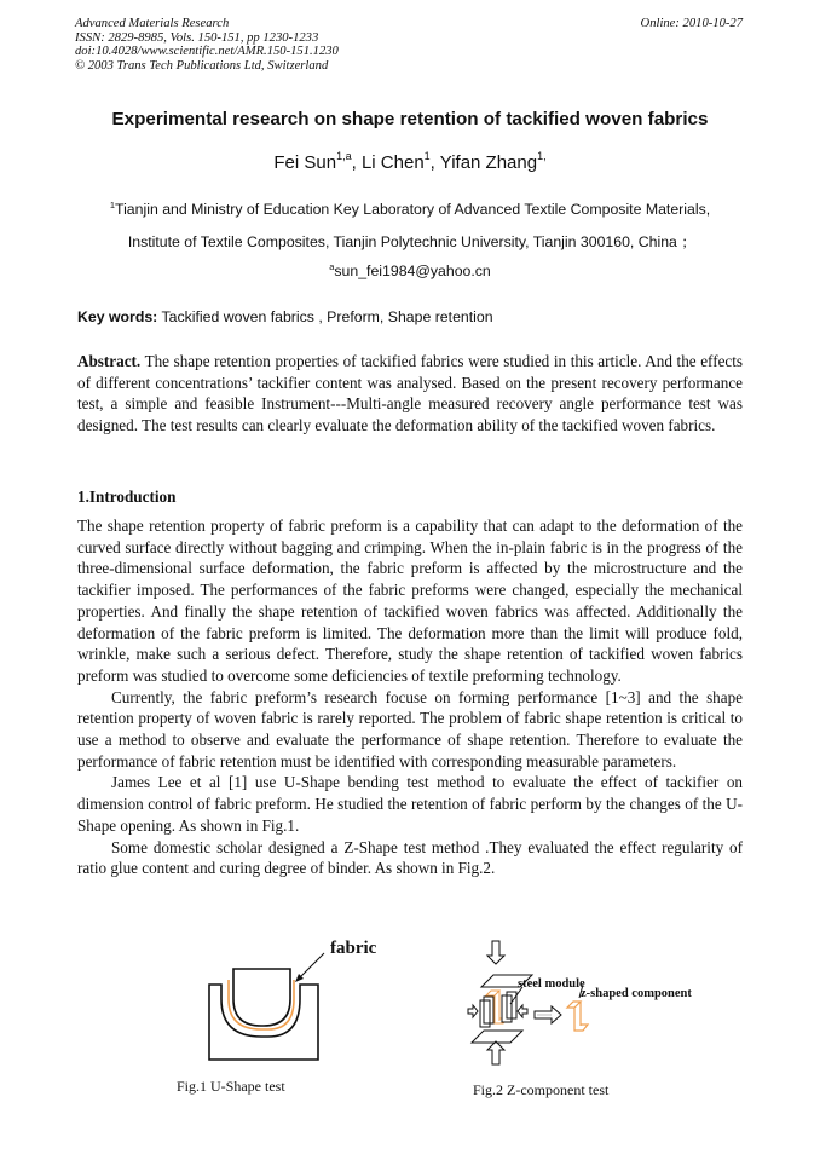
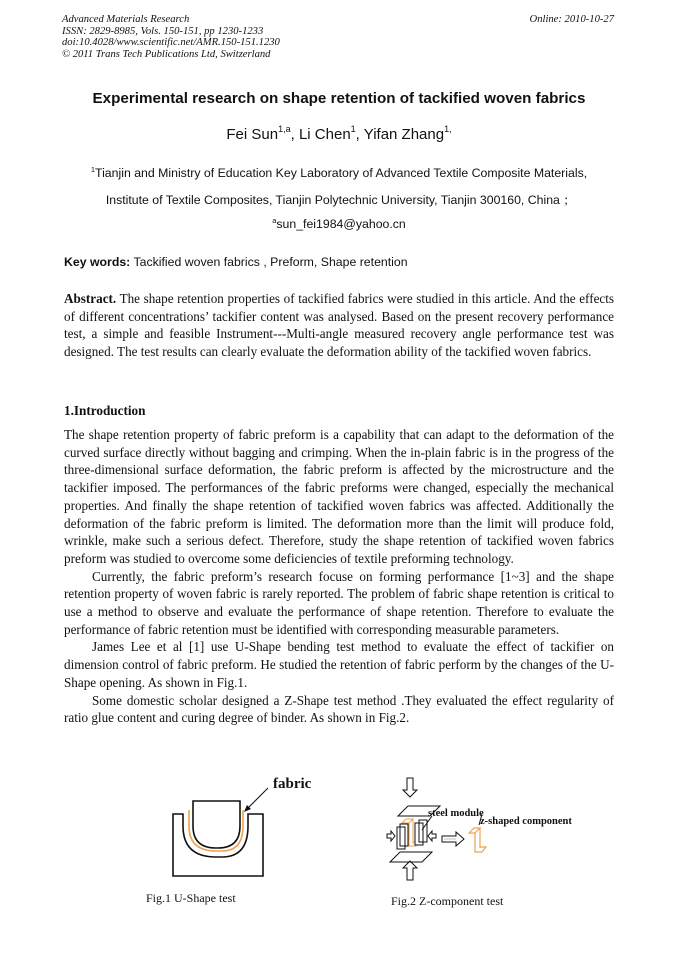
  Advanced Materials Research
  ISSN: 2829-8985, Vols. 150-151, pp 1230-1233
  doi:10.4028/www.scientific.net/AMR.150-151.1230
- © 2003 Trans Tech Publications Ltd, Switzerland
+ © 2011 Trans Tech Publications Ltd, Switzerland
  Online: 2010-10-27
  Experimental research on shape retention of tackified woven fabrics
  Fei Sun1,a, Li Chen1, Yifan Zhang1,
  1Tianjin and Ministry of Education Key Laboratory of Advanced Textile Composite Materials,
  Institute of Textile Composites, Tianjin Polytechnic University, Tianjin 300160, China；
  asun_fei1984@yahoo.cn
  Key words: Tackified woven fabrics , Preform, Shape retention
  Abstract. The shape retention properties of tackified fabrics were studied in this article. And the effects of different concentrations’ tackifier content was analysed. Based on the present recovery performance test, a simple and feasible Instrument---Multi-angle measured recovery angle performance test was designed. The test results can clearly evaluate the deformation ability of the tackified woven fabrics.
  1.Introduction
  The shape retention property of fabric preform is a capability that can adapt to the deformation of the curved surface directly without bagging and crimping. When the in-plain fabric is in the progress of the three-dimensional surface deformation, the fabric preform is affected by the microstructure and the tackifier imposed. The performances of the fabric preforms were changed, especially the mechanical properties. And finally the shape retention of tackified woven fabrics was affected. Additionally the deformation of the fabric preform is limited. The deformation more than the limit will produce fold, wrinkle, make such a serious defect. Therefore, study the shape retention of tackified woven fabrics preform was studied to overcome some deficiencies of textile preforming technology.
  Currently, the fabric preform’s research focuse on forming performance [1~3] and the shape retention property of woven fabric is rarely reported. The problem of fabric shape retention is critical to use a method to observe and evaluate the performance of shape retention. Therefore to evaluate the performance of fabric retention must be identified with corresponding measurable parameters.
  James Lee et al [1] use U-Shape bending test method to evaluate the effect of tackifier on dimension control of fabric preform. He studied the retention of fabric perform by the changes of the U-Shape opening. As shown in Fig.1.
  Some domestic scholar designed a Z-Shape test method .They evaluated the effect regularity of ratio glue content and curing degree of binder. As shown in Fig.2.
  fabric
  Fig.1 U-Shape test
  steel module
  z-shaped component
  Fig.2 Z-component test
